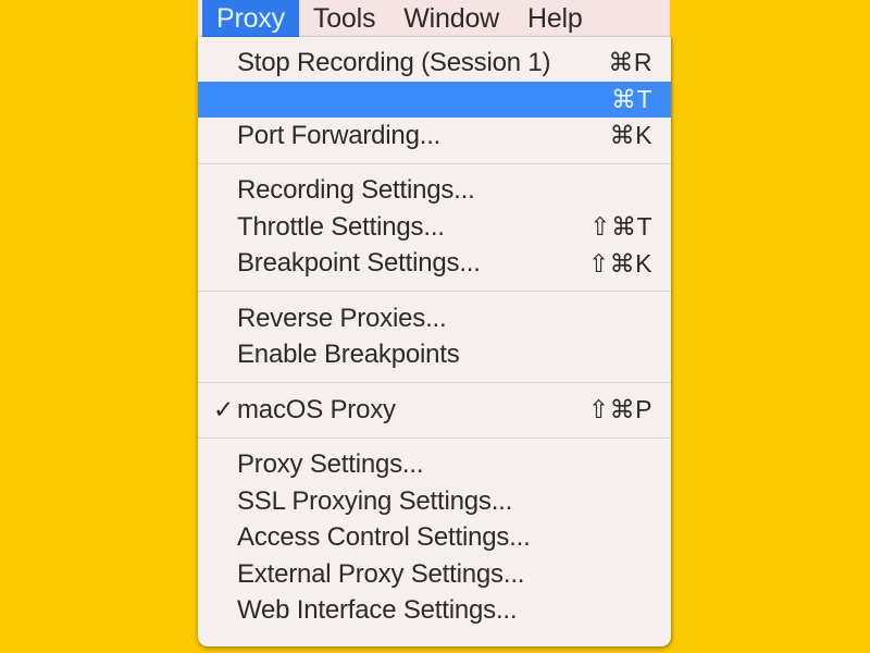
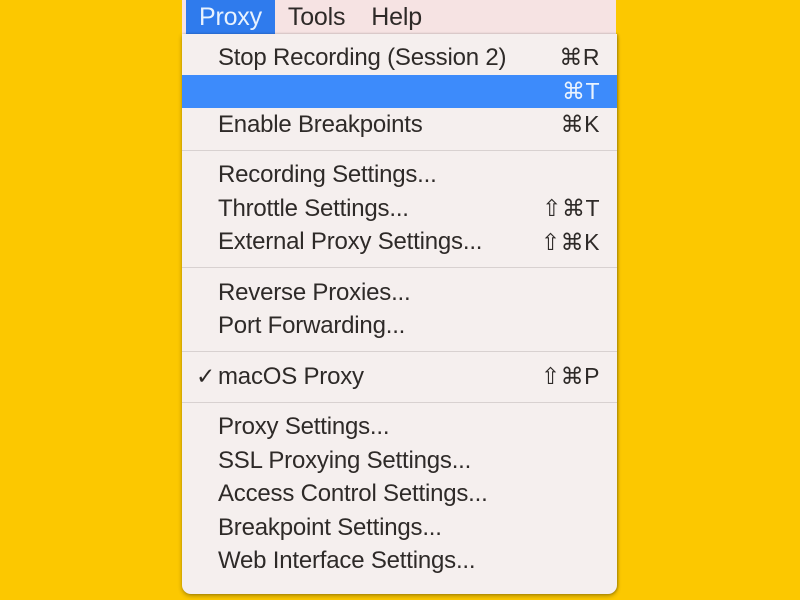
  Proxy
  Tools
- Window
  Help
- Stop Recording (Session 1)
+ Stop Recording (Session 2)
  ⌘R
  ⌘T
- Port Forwarding...
+ Enable Breakpoints
  ⌘K
  Recording Settings...
  Throttle Settings...
  ⇧⌘T
- Breakpoint Settings...
+ External Proxy Settings...
  ⇧⌘K
  Reverse Proxies...
- Enable Breakpoints
+ Port Forwarding...
  ✓
  macOS Proxy
  ⇧⌘P
  Proxy Settings...
  SSL Proxying Settings...
  Access Control Settings...
- External Proxy Settings...
+ Breakpoint Settings...
  Web Interface Settings...
